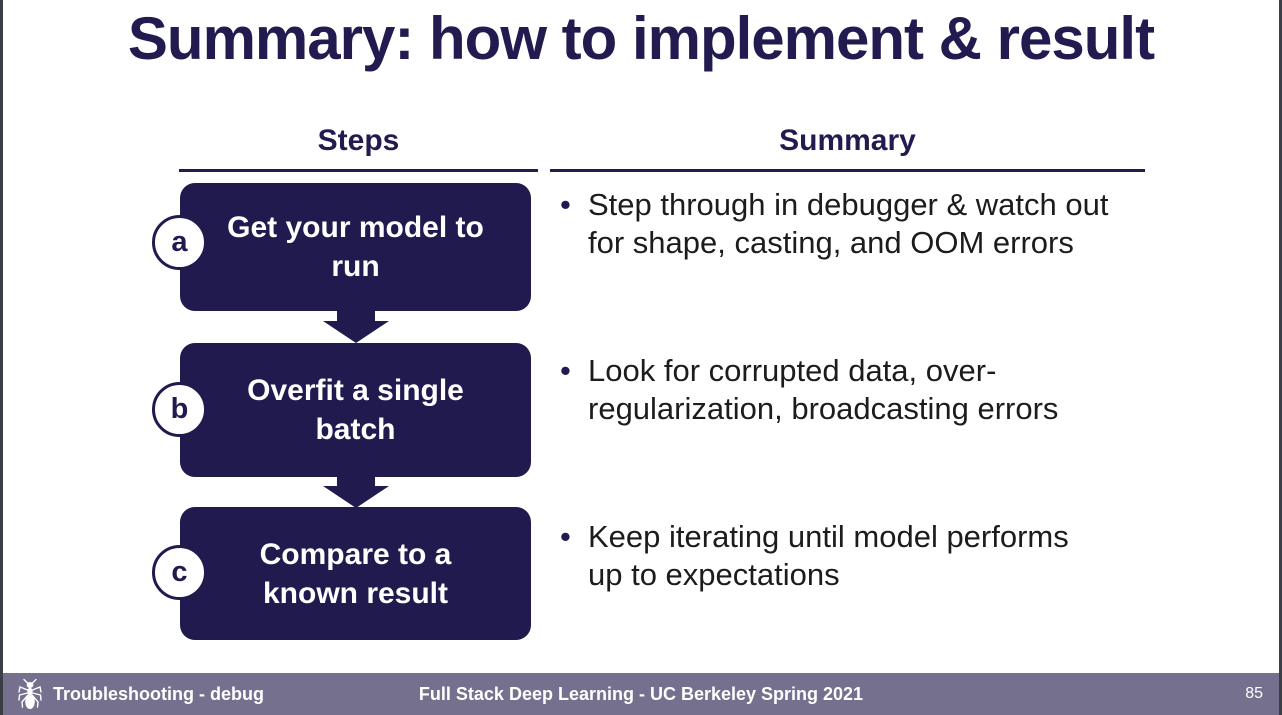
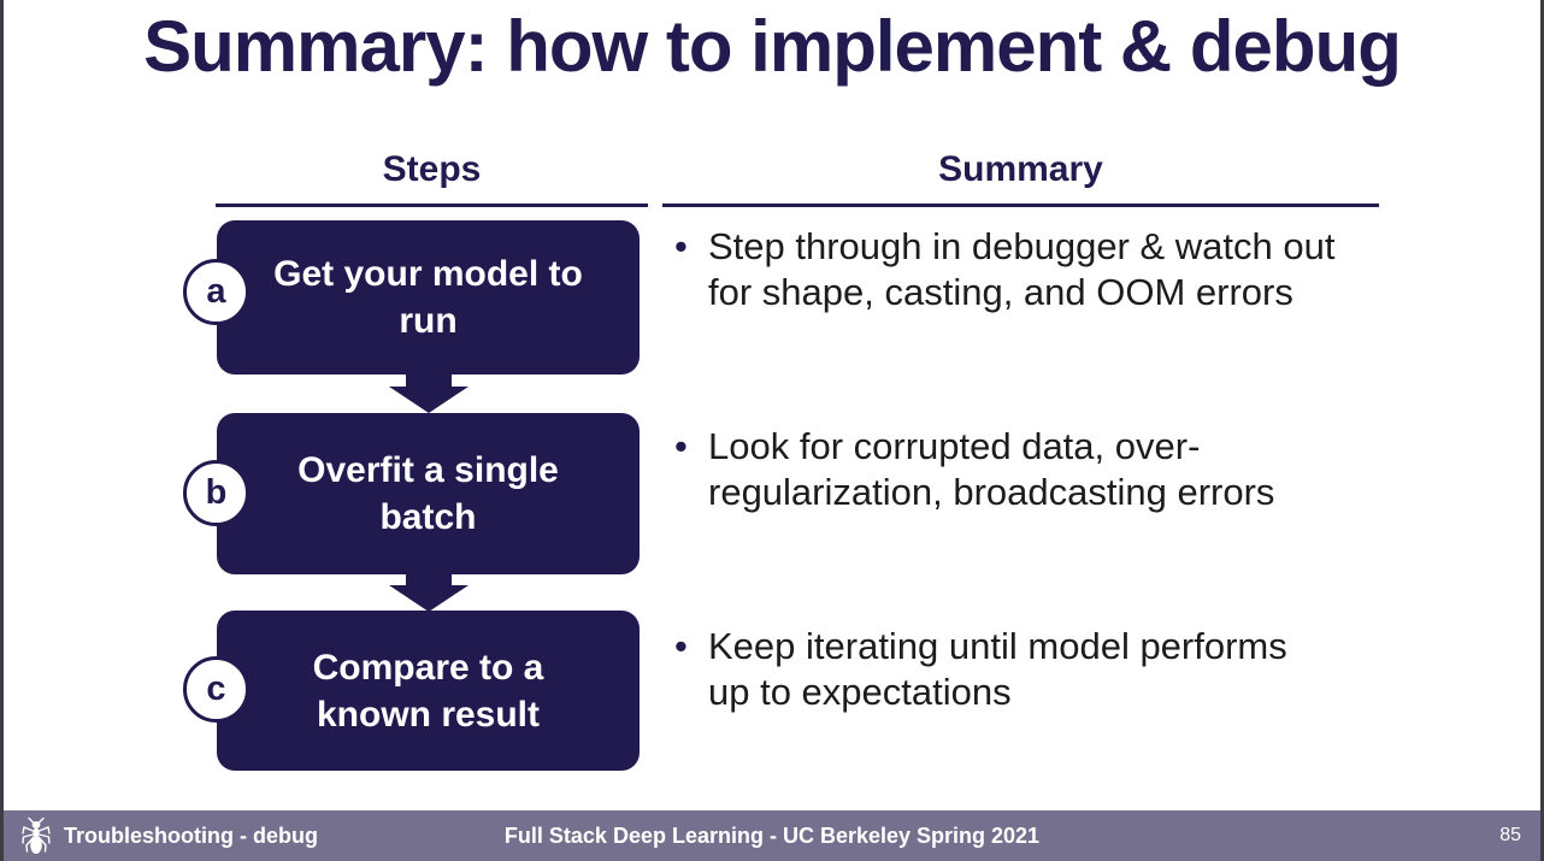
- Summary: how to implement & result
+ Summary: how to implement & debug
  Steps
  Summary
  Get your model to
  run
  a
  •
  Step through in debugger & watch out
  for shape, casting, and OOM errors
  Overfit a single
  batch
  b
  •
  Look for corrupted data, over-
  regularization, broadcasting errors
  Compare to a
  known result
  c
  •
  Keep iterating until model performs
  up to expectations
  Troubleshooting - debug
  Full Stack Deep Learning - UC Berkeley Spring 2021
  85
